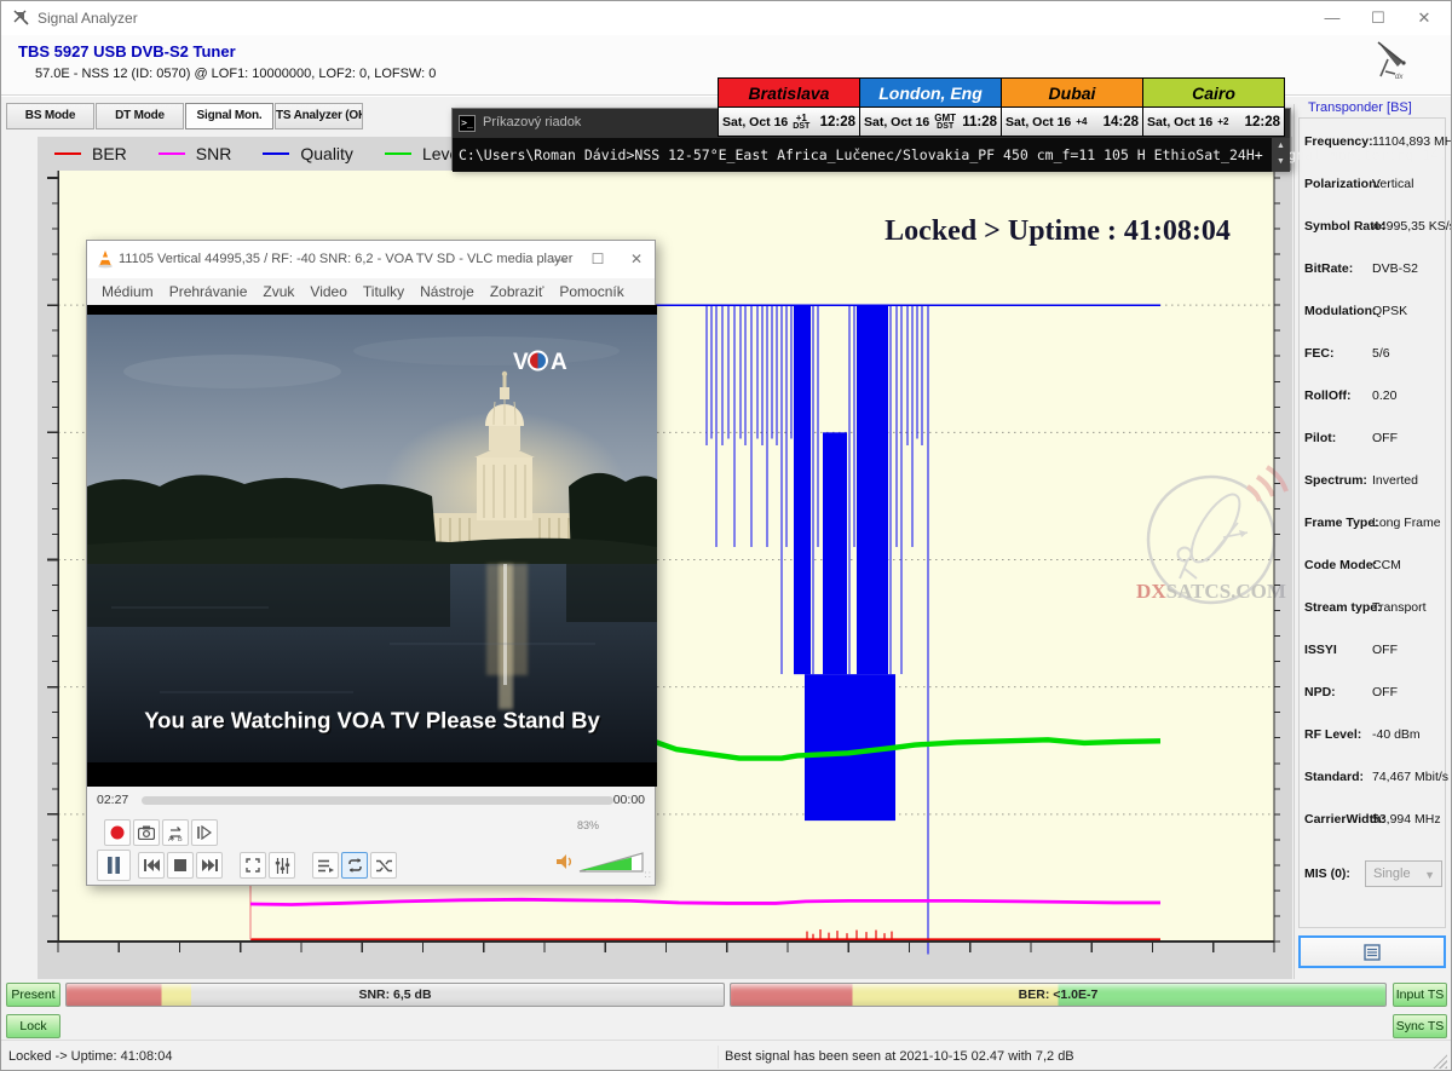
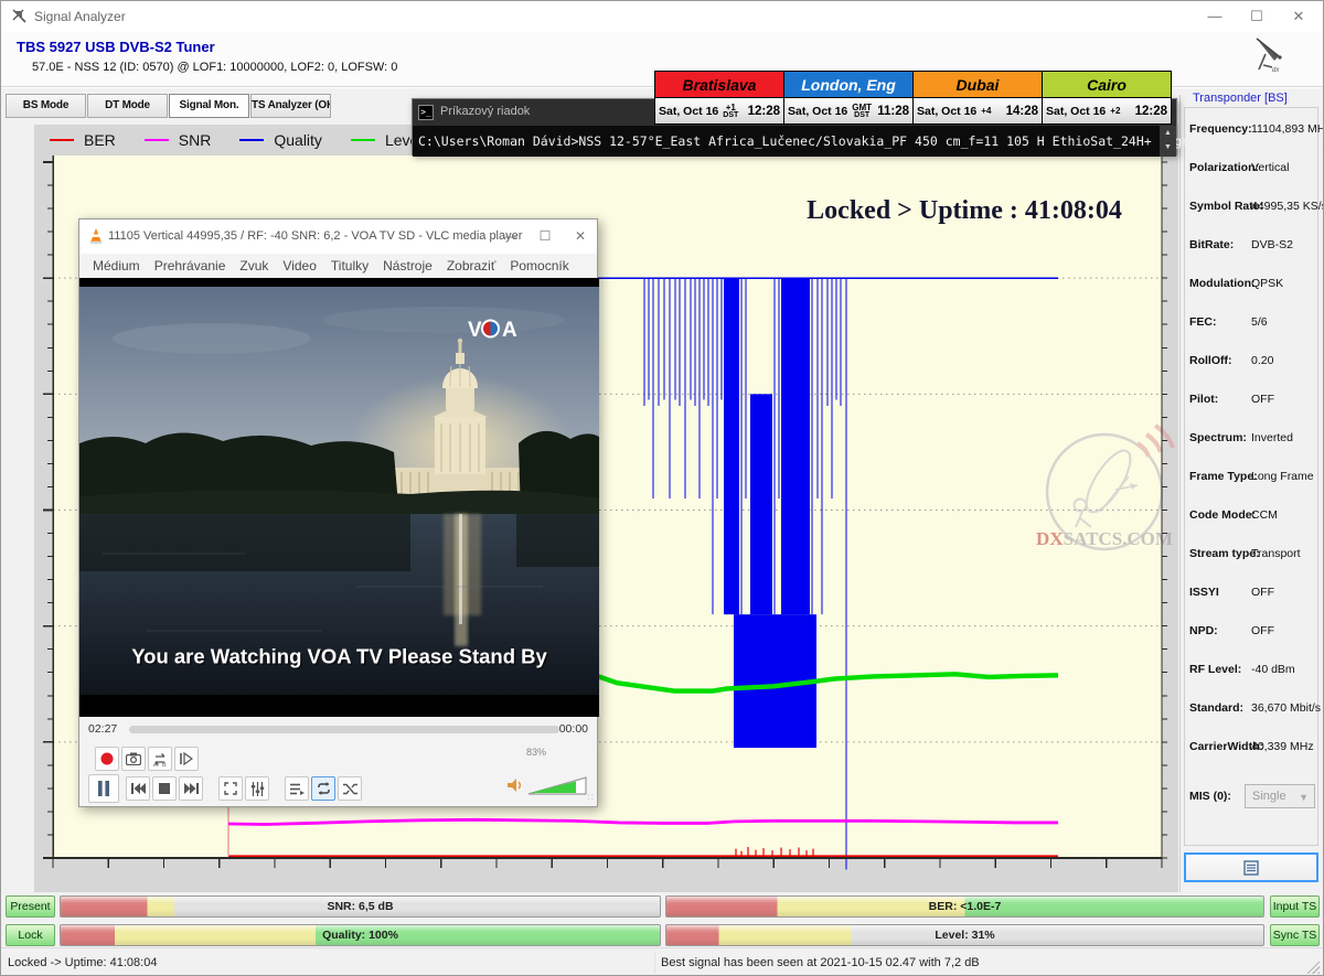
  Signal Analyzer
  —
  ☐
  ✕
  TBS 5927 USB DVB-S2 Tuner
  57.0E - NSS 12 (ID: 0570) @ LOF1: 10000000, LOF2: 0, LOFSW: 0
  BS Mode DT Mode Signal Mon. TS Analyzer (OK
  DXSATCS.COM
  Locked > Uptime : 41:08:04
  BER
  SNR
  Quality
  >_
  Príkazový riadok
  C:\Users\Roman Dávid>NSS 12-57°E_East Africa_Lučenec/Slovakia_PF 450 cm_f=11 105 H EthioSat_24H+gnal monitoring_14.
  Bratislava
  Sat, Oct 16
  +1
  12:28
  London, Eng
  Sat, Oct 16
  GMT
  11:28
  Dubai
  Sat, Oct 16
  +4
  14:28
  Cairo
  Sat, Oct 16
  +2
  12:28
  11105 Vertical 44995,35 / RF: -40 SNR: 6,2 - VOA TV SD - VLC media player
  —
  ☐
  ✕
  Médium
  Prehrávanie
  Zvuk
  Video
  Titulky
  Nástroje
  Zobraziť
  Pomocník
  V
  A
  You are Watching VOA TV Please Stand By
  02:27
  00:00
  83%
  ::
  Transponder [BS]
  Frequency:
  11104,893 MH
  Polarization:
  Vertical
  Symbol Rate:
  44995,35 KS/
  BitRate:
  DVB-S2
  Modulation:
  QPSK
  FEC:
  5/6
  RollOff:
  0.20
  Pilot:
  OFF
  Spectrum:
  Inverted
  Frame Type:
  Long Frame
  Code Mode:
  CCM
  Stream type:
  Transport
  ISSYI
  OFF
  NPD:
  OFF
  RF Level:
  -40 dBm
  Standard:
- 74,467 Mbit/s
+ 36,670 Mbit/s
  CarrierWidth:
- 53,994 MHz
+ 40,339 MHz
  MIS (0):
  Single
  ▼
  Present
  SNR: 6,5 dB
  BER: <1.0E-7
  Input TS
  Lock
+ Quality: 100%
+ Level: 31%
  Sync TS
  Locked -> Uptime: 41:08:04
  Best signal has been seen at 2021-10-15 02.47 with 7,2 dB
